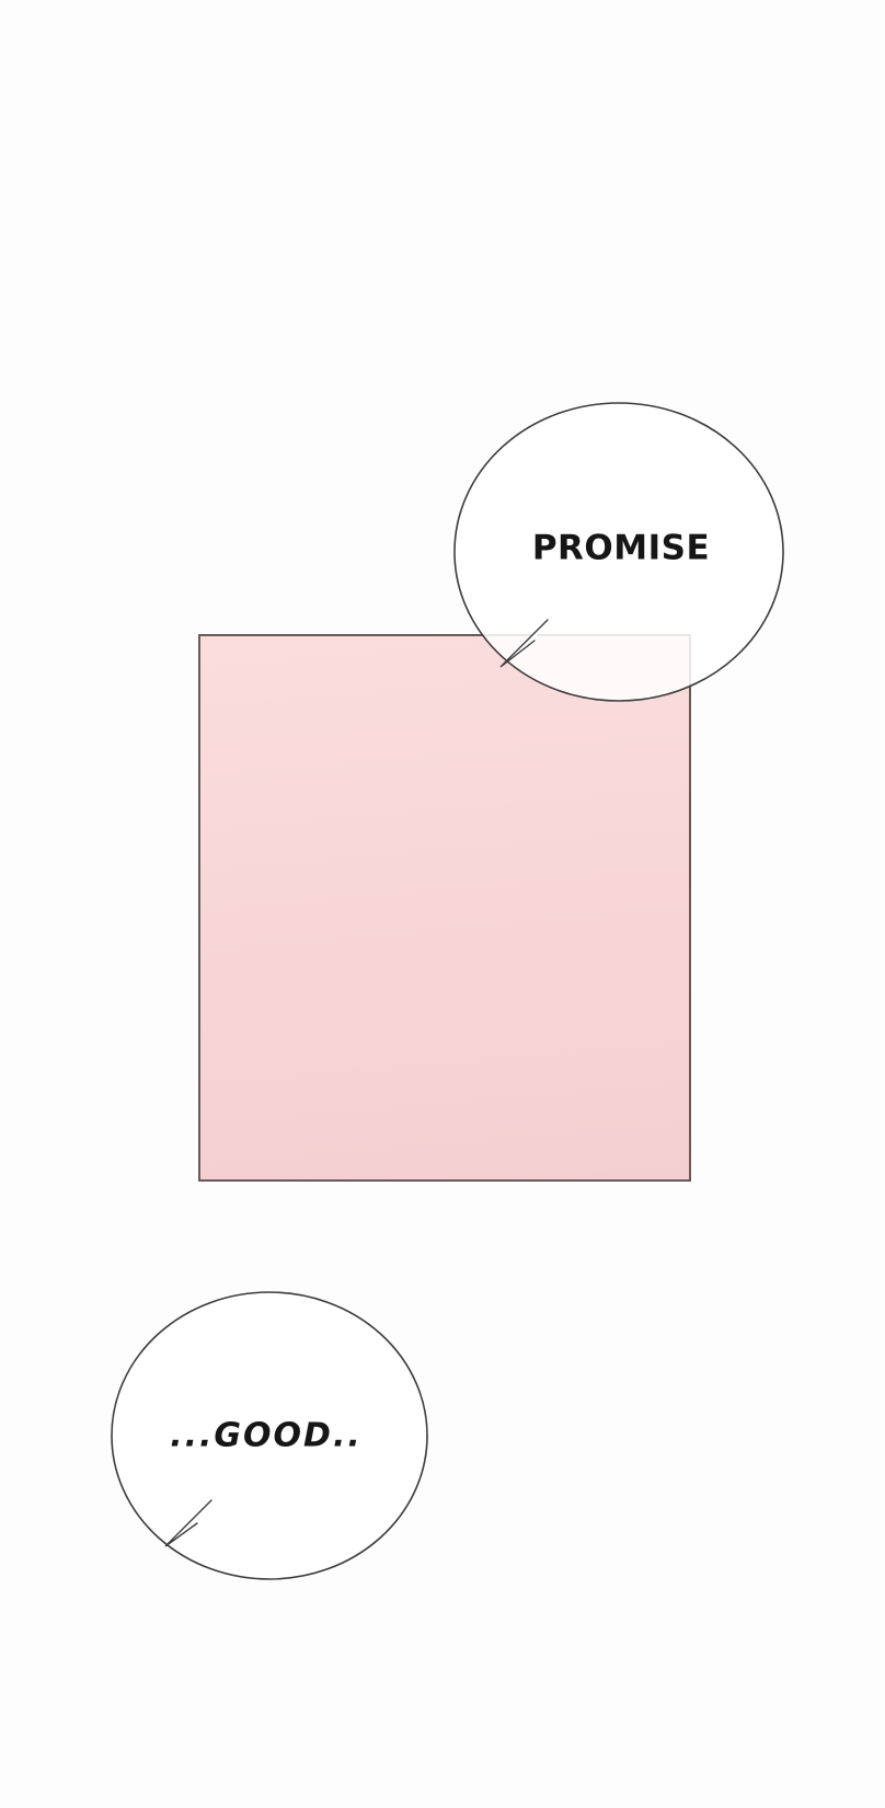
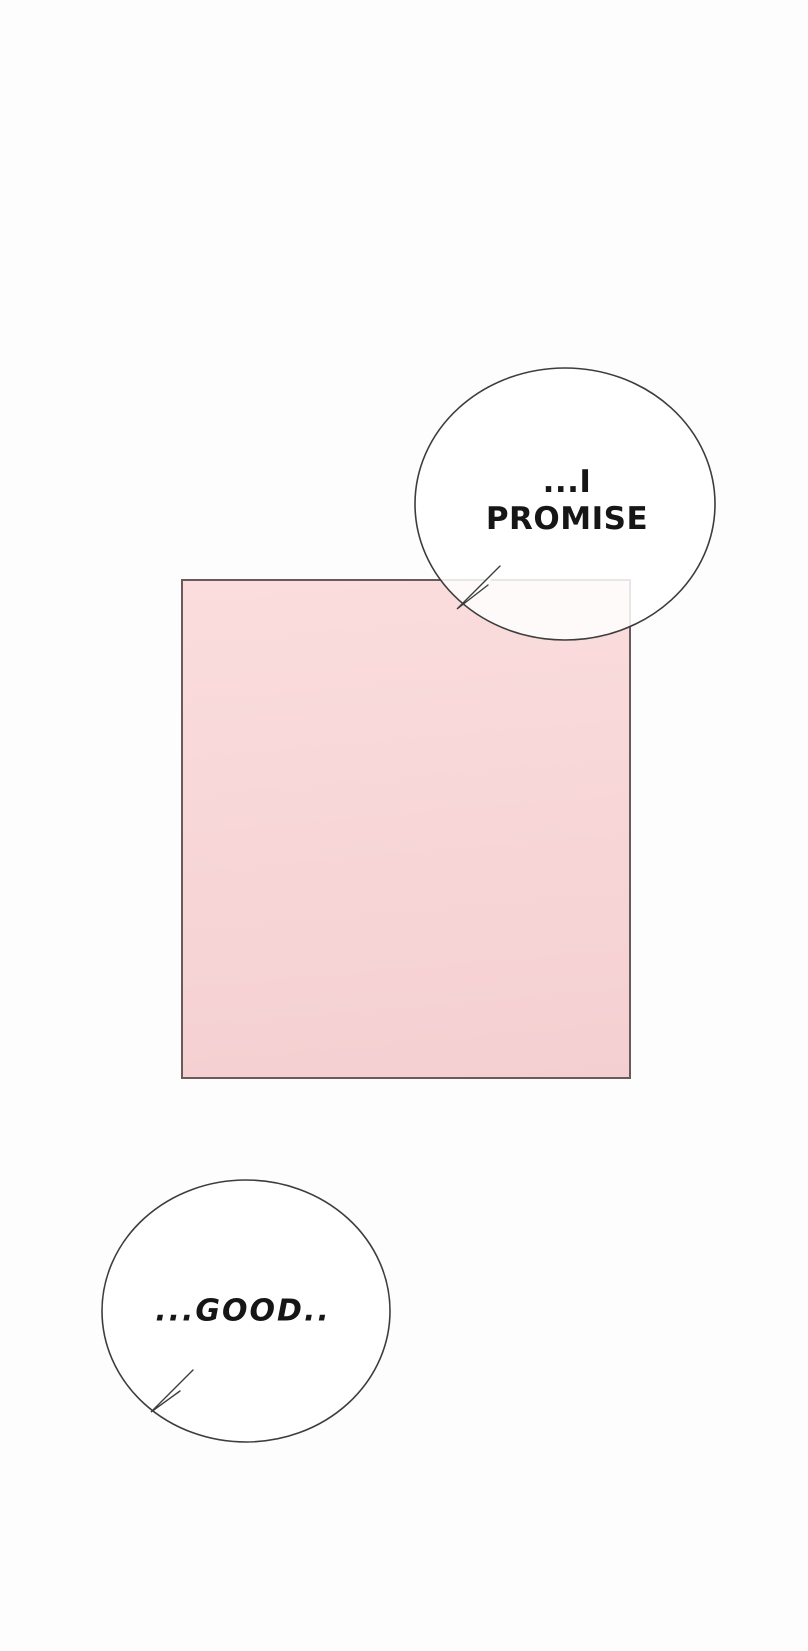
+ ...I
  PROMISE
  ...GOOD..
